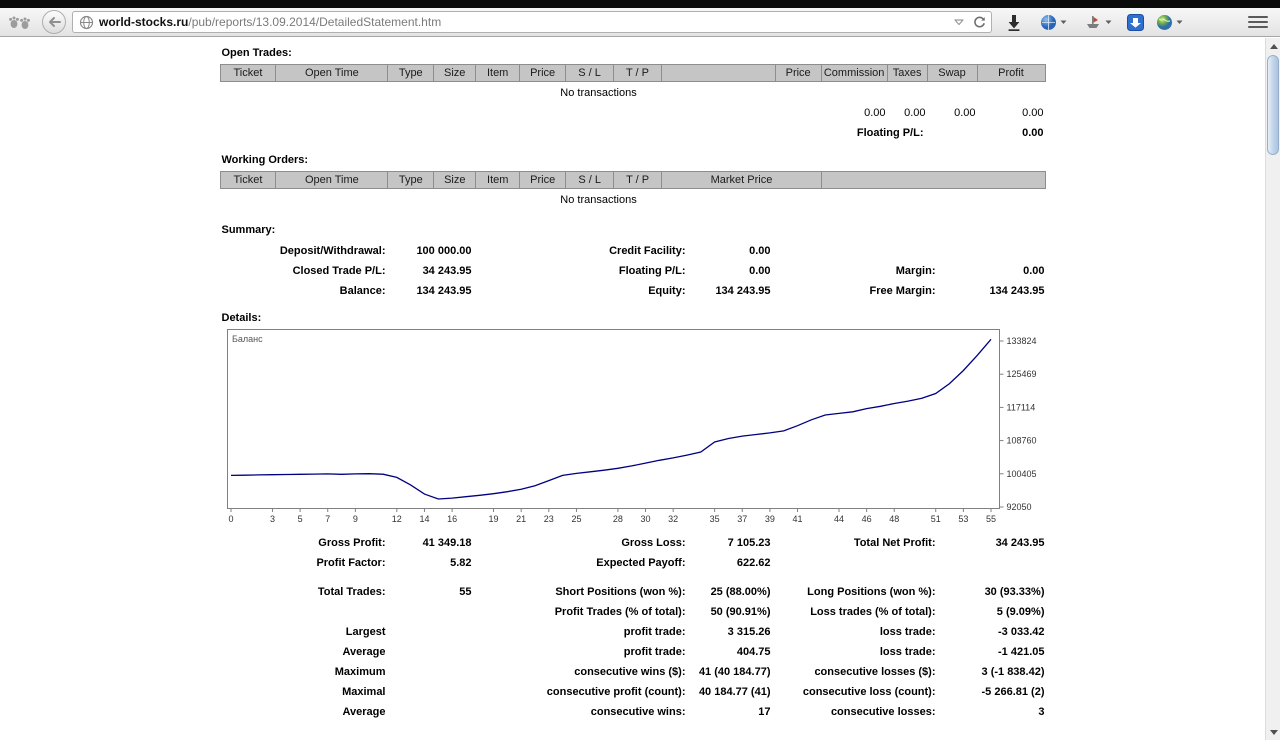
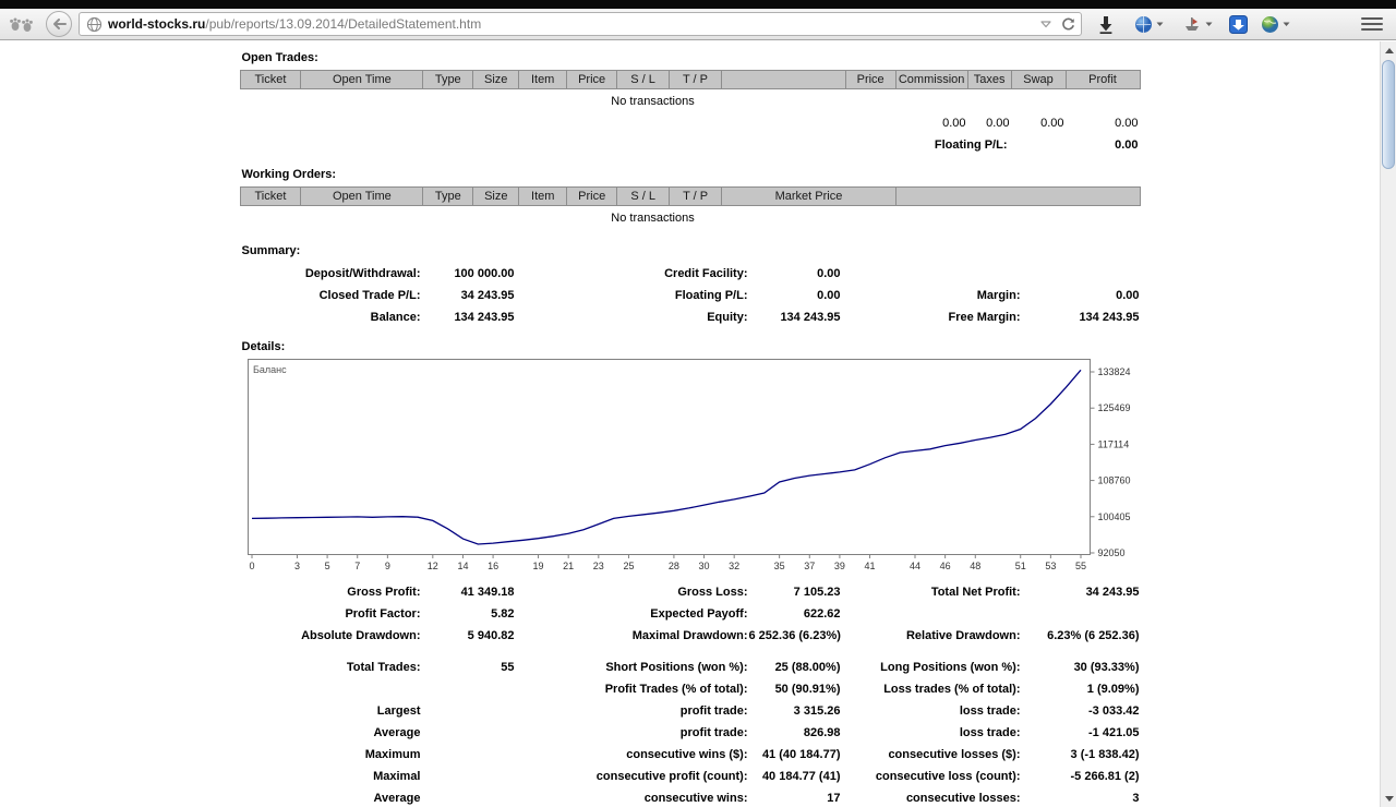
  world-stocks.ru/pub/reports/13.09.2014/DetailedStatement.htm
  Open Trades:
  Ticket	Open Time	Type	Size	Item	Price	S / L	T / P		Price	Commission	Taxes	Swap	Profit
  No transactions
  0.00
  0.00
  0.00
  0.00
  Floating P/L:
  0.00
  Working Orders:
  Ticket	Open Time	Type	Size	Item	Price	S / L	T / P	Market Price
  No transactions
  Summary:
  Deposit/Withdrawal:
  100 000.00
  Credit Facility:
  0.00
  Closed Trade P/L:
  34 243.95
  Floating P/L:
  0.00
  Margin:
  0.00
  Balance:
  134 243.95
  Equity:
  134 243.95
  Free Margin:
  134 243.95
  Details:
  Баланс
  92050
  100405
  108760
  117114
  125469
  133824
  0
  3
  5
  7
  9
  12
  14
  16
  19
  21
  23
  25
  28
  30
  32
  35
  37
  39
  41
  44
  46
  48
  51
  53
  55
  Gross Profit:
  41 349.18
  Gross Loss:
  7 105.23
  Total Net Profit:
  34 243.95
  Profit Factor:
  5.82
  Expected Payoff:
  622.62
+ Absolute Drawdown:
+ 5 940.82
+ Maximal Drawdown:
+ 6 252.36 (6.23%)
+ Relative Drawdown:
+ 6.23% (6 252.36)
  Total Trades:
  55
  Short Positions (won %):
  25 (88.00%)
  Long Positions (won %):
  30 (93.33%)
  Profit Trades (% of total):
  50 (90.91%)
  Loss trades (% of total):
- 5 (9.09%)
+ 1 (9.09%)
  Largest
  profit trade:
  3 315.26
  loss trade:
  -3 033.42
  Average
  profit trade:
- 404.75
+ 826.98
  loss trade:
  -1 421.05
  Maximum
  consecutive wins ($):
  41 (40 184.77)
  consecutive losses ($):
  3 (-1 838.42)
  Maximal
  consecutive profit (count):
  40 184.77 (41)
  consecutive loss (count):
  -5 266.81 (2)
  Average
  consecutive wins:
  17
  consecutive losses:
  3
